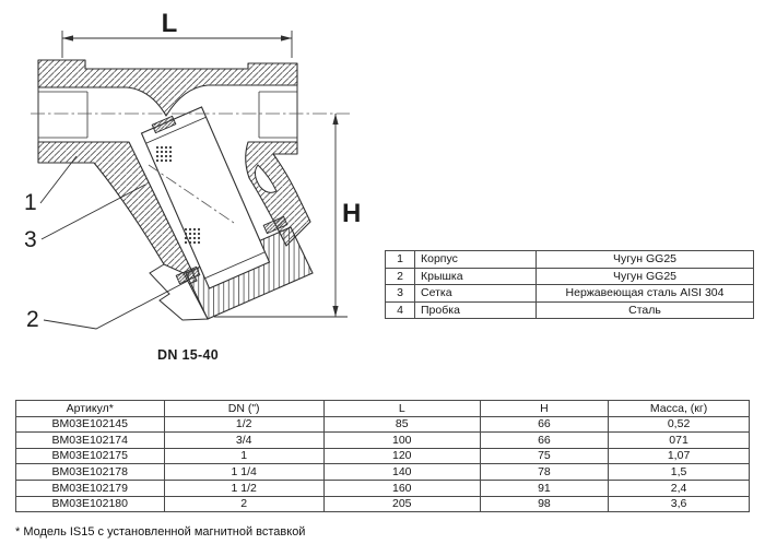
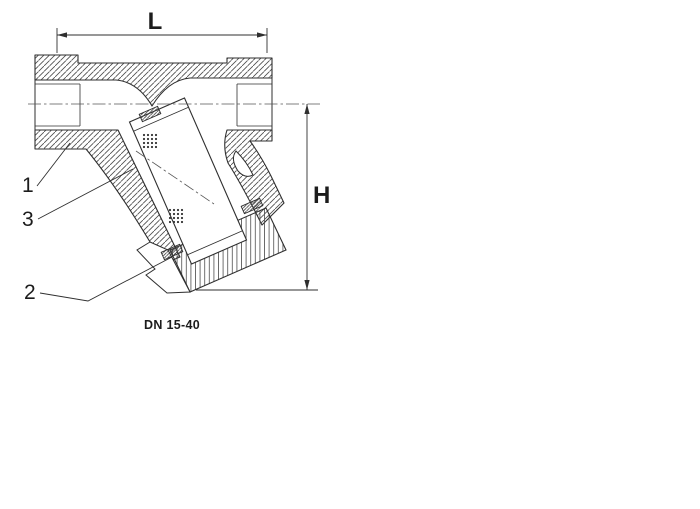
  L
  H
  1
  3
  2
  DN 15-40
- 1	Корпус	Чугун GG25
- 2	Крышка	Чугун GG25
- 3	Сетка	Нержавеющая сталь AISI 304
- 4	Пробка	Сталь
- Артикул*	DN (")	L	H	Масса, (кг)
- BM03E102145	1/2	85	66	0,52
- BM03E102174	3/4	100	66	071
- BM03E102175	1	120	75	1,07
- BM03E102178	1 1/4	140	78	1,5
- BM03E102179	1 1/2	160	91	2,4
- BM03E102180	2	205	98	3,6
- * Модель IS15 с установленной магнитной вставкой
